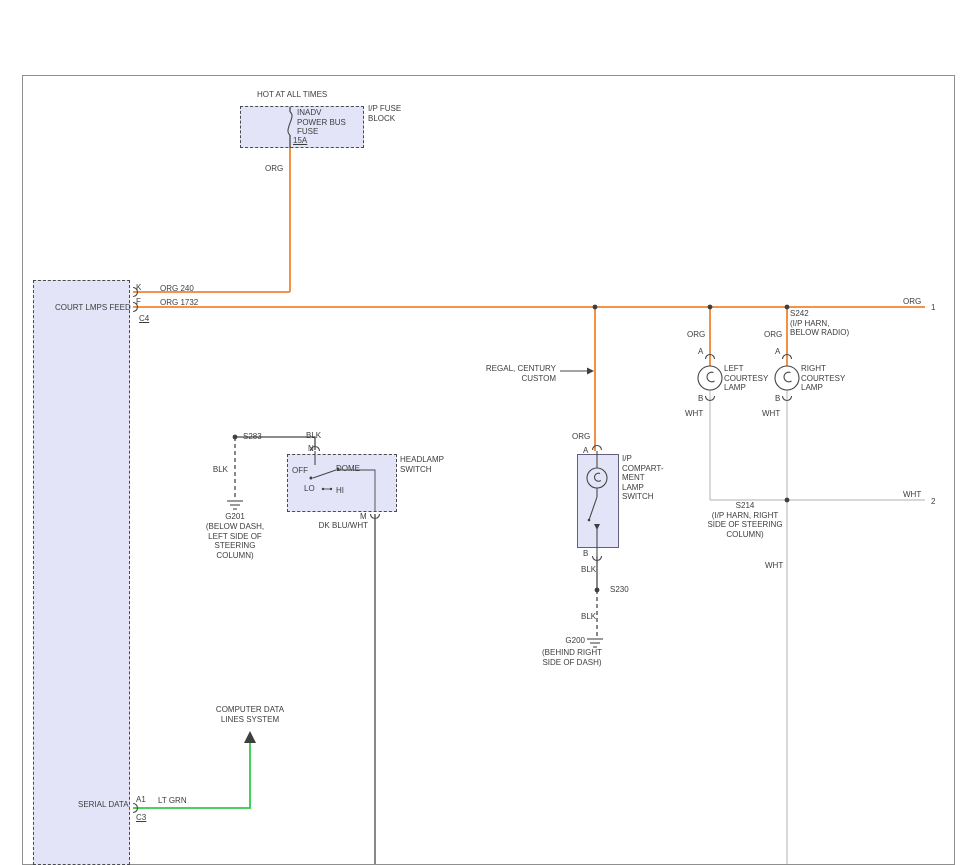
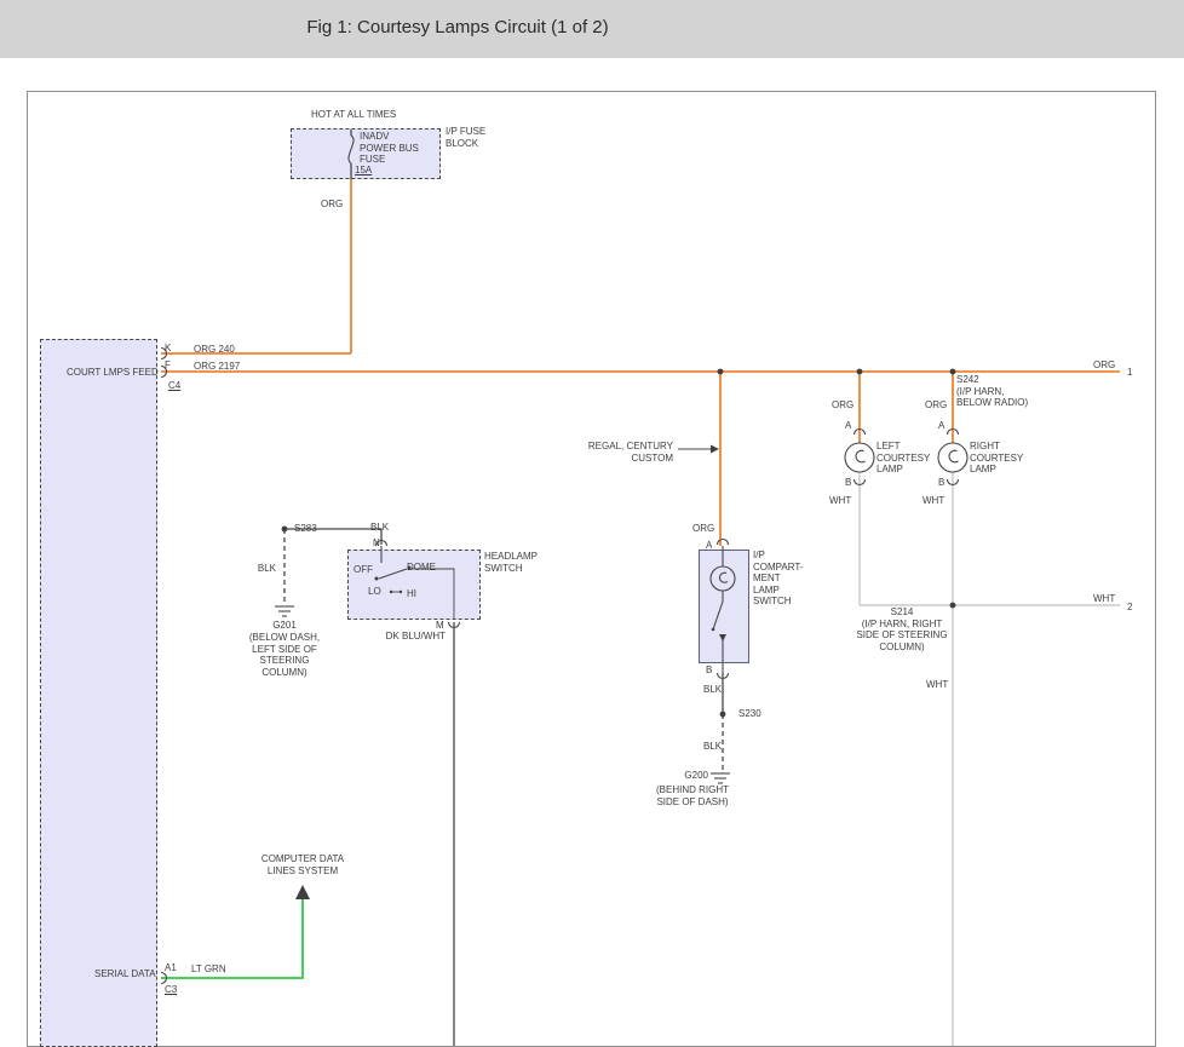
+ Fig 1: Courtesy Lamps Circuit (1 of 2)
  HOT AT ALL TIMES
  INADV
  POWER BUS
  FUSE
  15A
  I/P FUSE
  BLOCK
  ORG
  COURT LMPS FEED
  K
  ORG 240
  F
- ORG 1732
+ ORG 2197
  C4
  SERIAL DATA
  A1
  LT GRN
  C3
  ORG
  1
  S242
  (I/P HARN,
  BELOW RADIO)
  S214
  (I/P HARN, RIGHT
  SIDE OF STEERING
  COLUMN)
  WHT
  2
  WHT
  ORG
  ORG
  A
  A
  LEFT
  COURTESY
  LAMP
  RIGHT
  COURTESY
  LAMP
  B
  B
  WHT
  WHT
  REGAL, CENTURY
  CUSTOM
  ORG
  A
  I/P
  COMPART-
  MENT
  LAMP
  SWITCH
  B
  BLK
  S230
  BLK
  G200
  (BEHIND RIGHT
  SIDE OF DASH)
  S283
  BLK
  N
  OFF
  DOME
  LO
  HI
  HEADLAMP
  SWITCH
  BLK
  G201
  (BELOW DASH,
  LEFT SIDE OF
  STEERING
  COLUMN)
  M
  DK BLU/WHT
  COMPUTER DATA
  LINES SYSTEM
